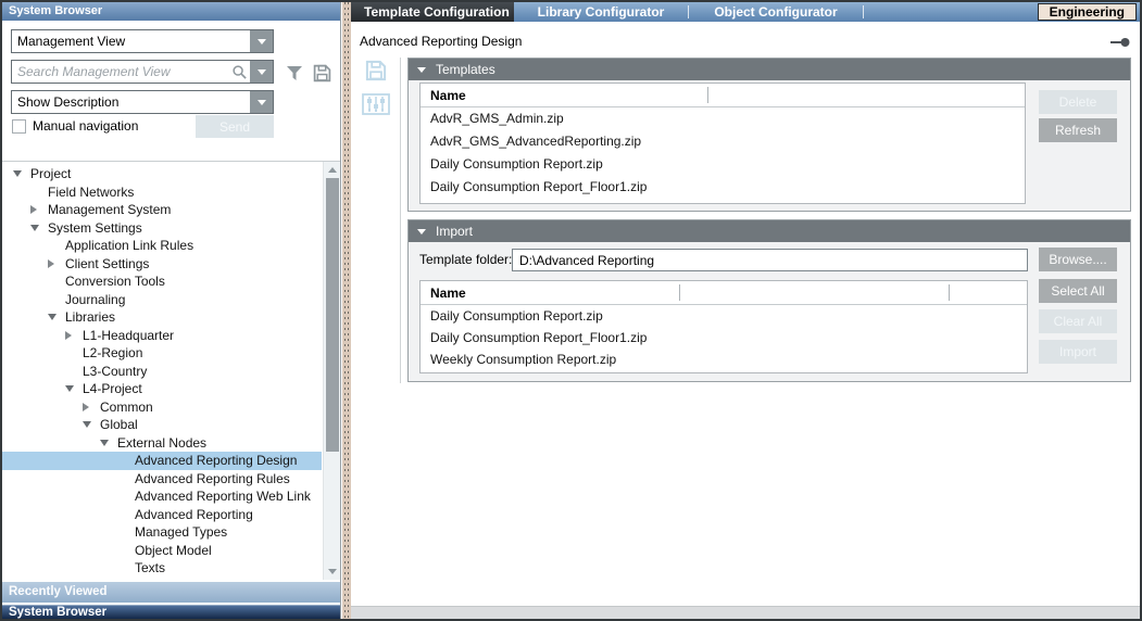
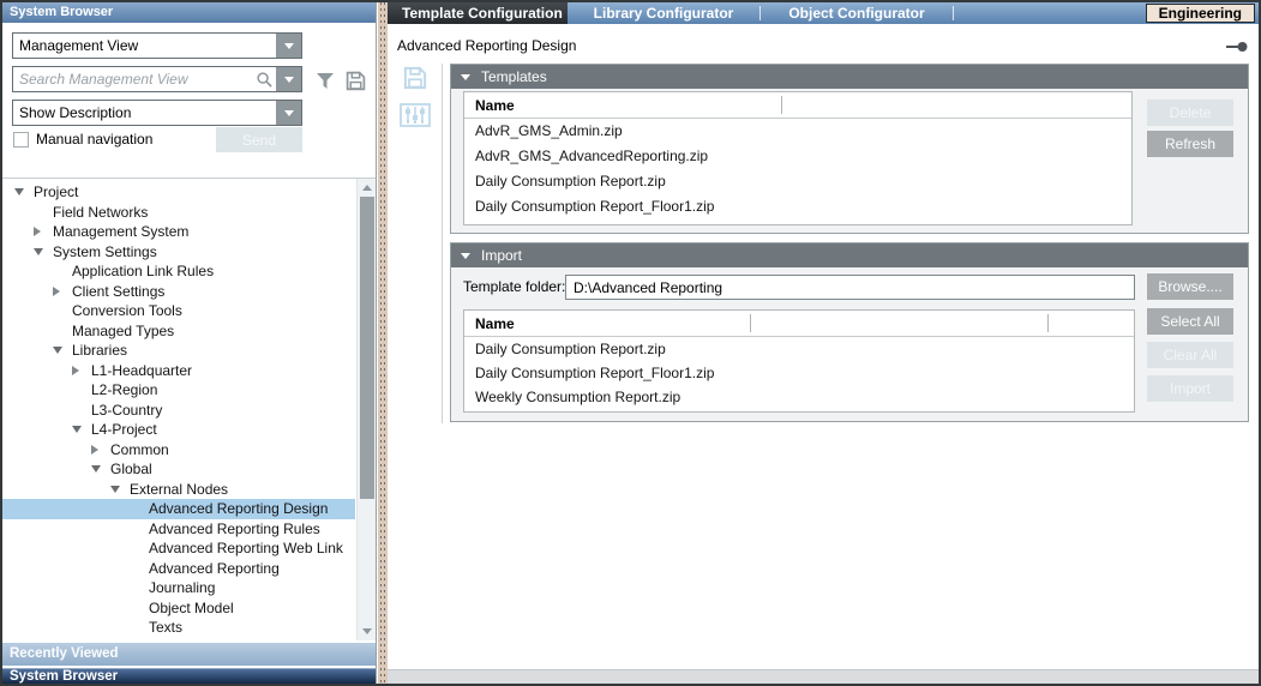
  System Browser
  Management View
  Search Management View
  Show Description
  Manual navigation
  Send
  Project
  Field Networks
  Management System
  System Settings
  Application Link Rules
  Client Settings
  Conversion Tools
- Journaling
+ Managed Types
  Libraries
  L1-Headquarter
  L2-Region
  L3-Country
  L4-Project
  Common
  Global
  External Nodes
  Advanced Reporting Design
  Advanced Reporting Rules
  Advanced Reporting Web Link
  Advanced Reporting
- Managed Types
+ Journaling
  Object Model
  Texts
  Recently Viewed
  System Browser
  Template Configuration
  Library Configurator
  Object Configurator
  Engineering
  Advanced Reporting Design
  Templates
  Name
  AdvR_GMS_Admin.zip
  AdvR_GMS_AdvancedReporting.zip
  Daily Consumption Report.zip
  Daily Consumption Report_Floor1.zip
  Refresh
  Import
  Template folder:
  D:\Advanced Reporting
  Browse....
  Name
  Daily Consumption Report.zip
  Daily Consumption Report_Floor1.zip
  Weekly Consumption Report.zip
  Select All
